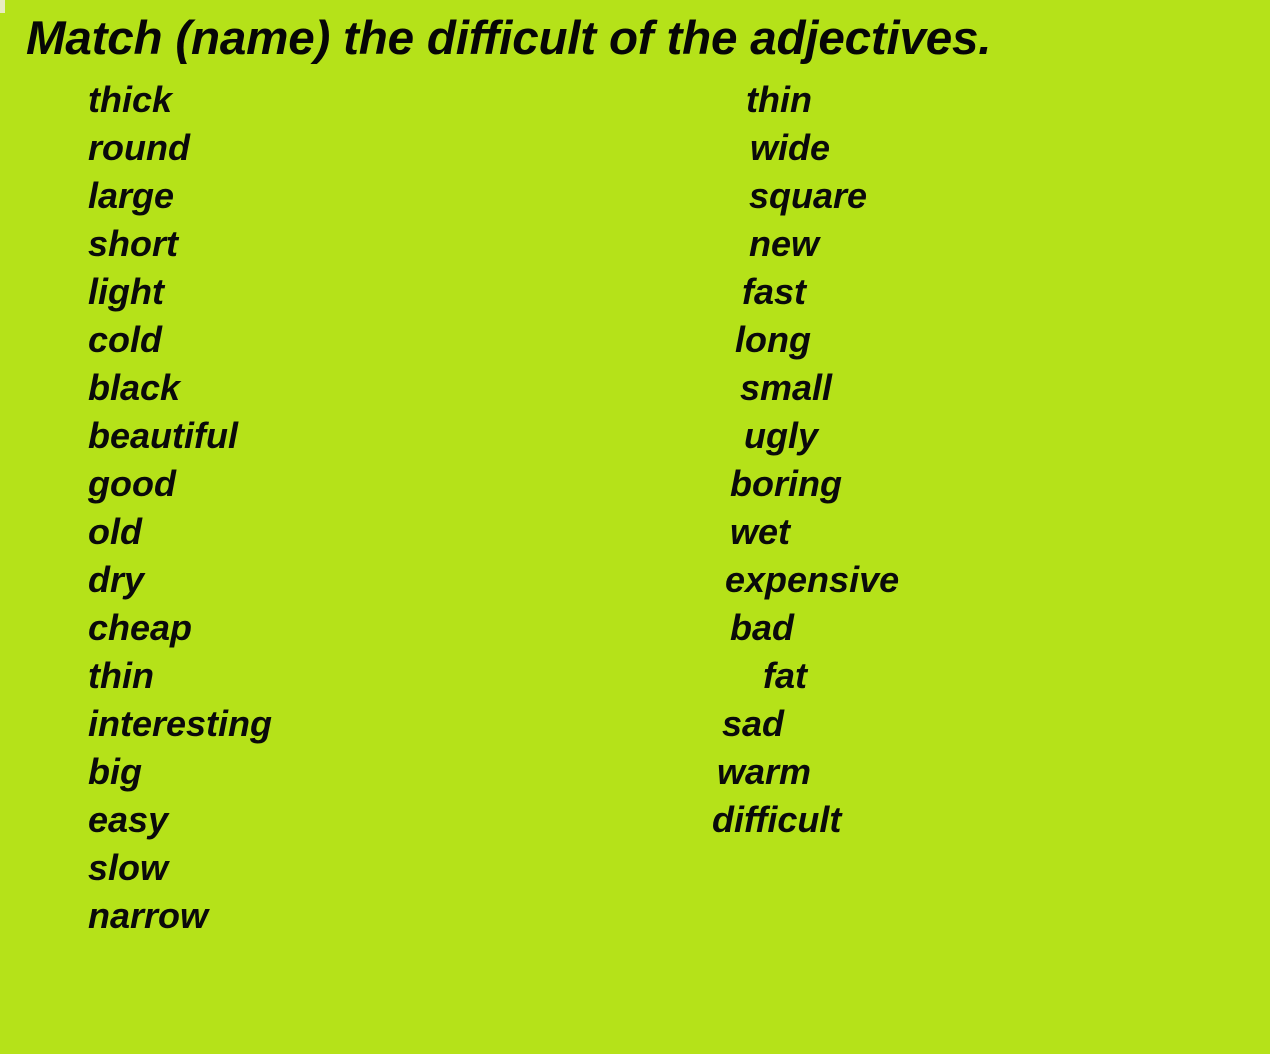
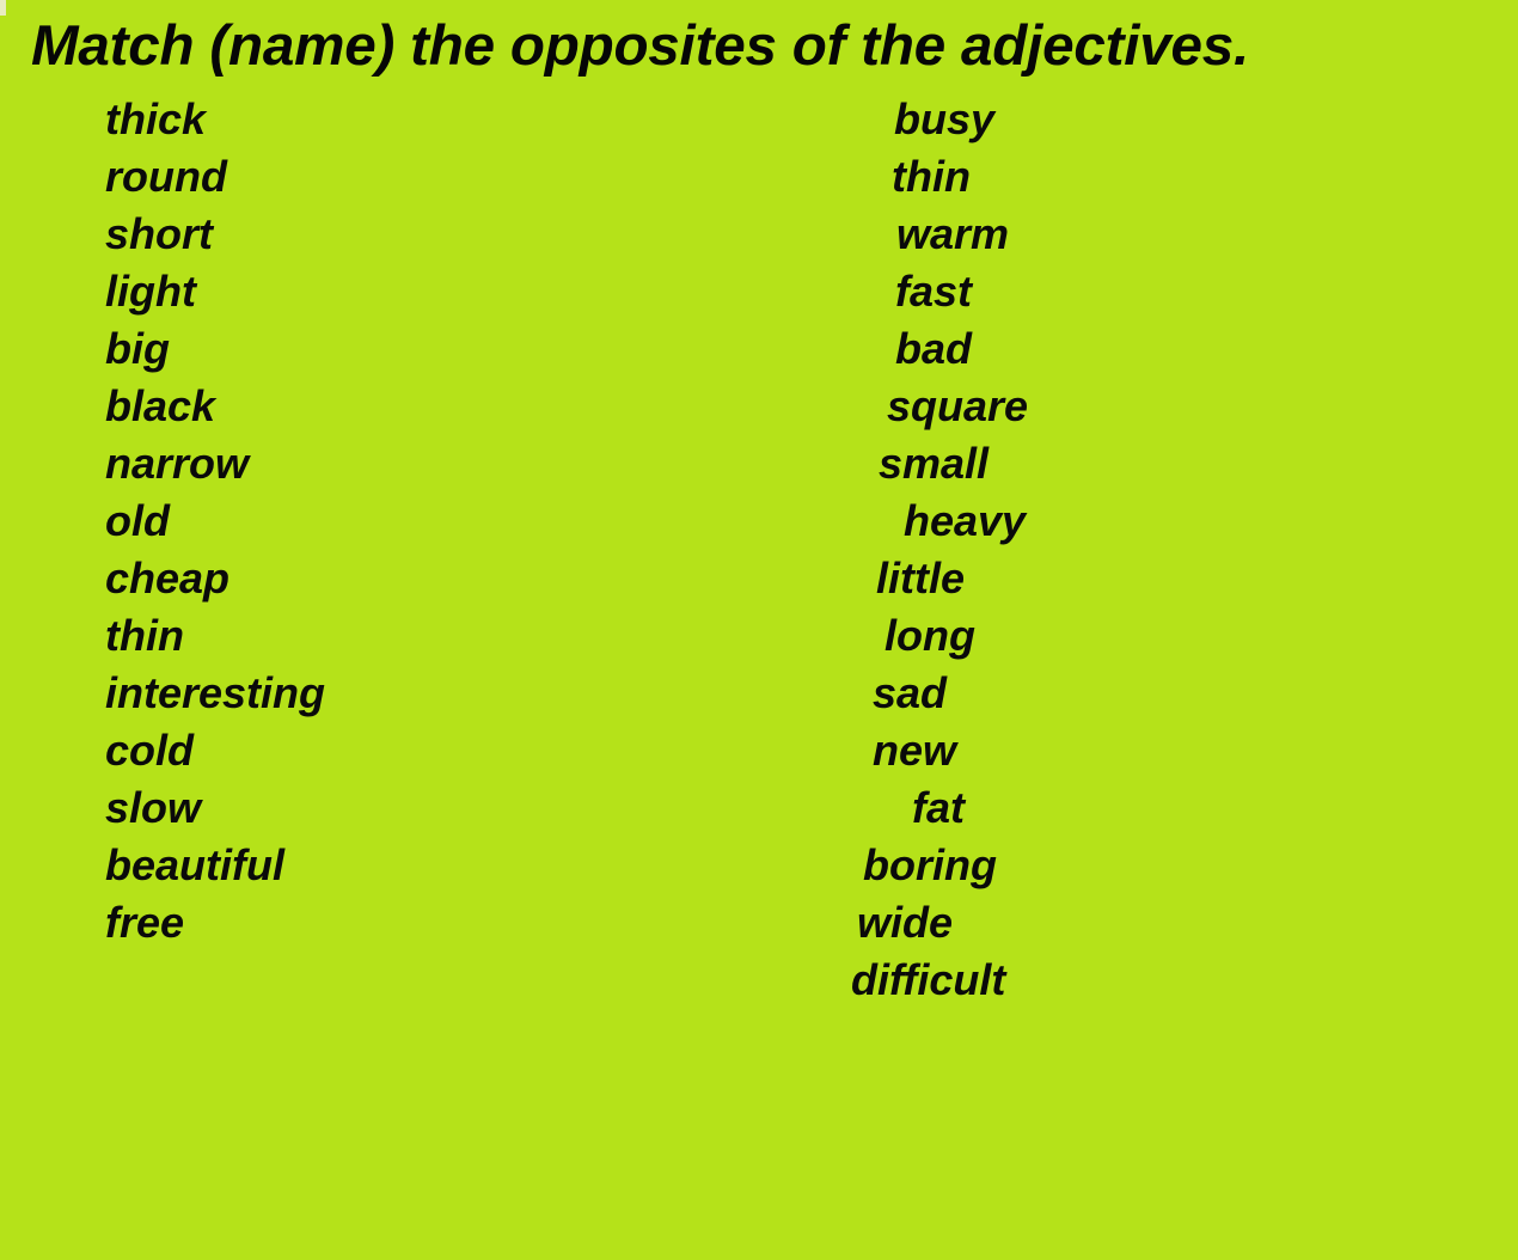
- Match (name) the difficult of the adjectives.
+ Match (name) the opposites of the adjectives.
  thick
  round
- large
  short
  light
- cold
+ big
  black
- beautiful
+ narrow
- good
  old
- dry
  cheap
  thin
  interesting
- big
+ cold
- easy
  slow
- narrow
+ beautiful
+ free
+ busy
  thin
- wide
+ warm
- square
+ fast
- new
+ bad
- fast
+ square
- long
+ small
+ heavy
+ little
- small
+ long
- ugly
- boring
+ sad
- wet
- expensive
- bad
+ new
  fat
- sad
+ boring
- warm
+ wide
  difficult
